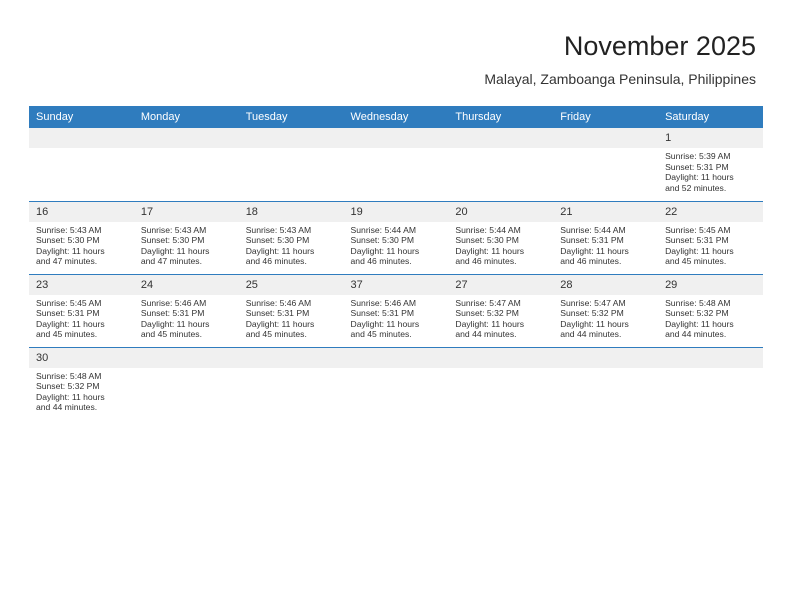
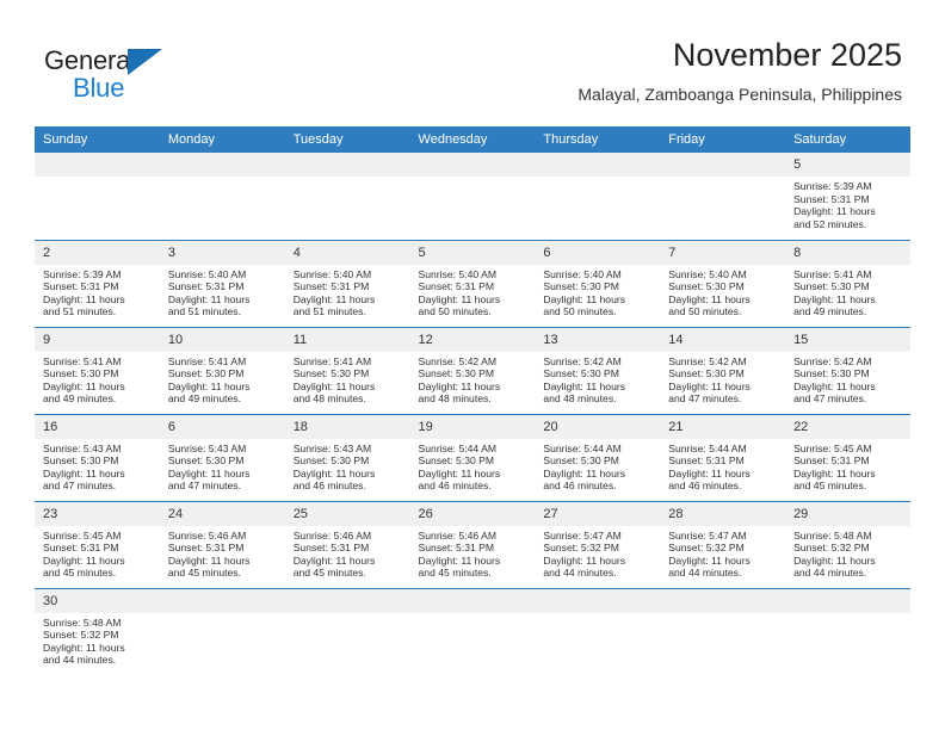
+ General
+ Blue
  November 2025
  Malayal, Zamboanga Peninsula, Philippines
  Sunday	Monday	Tuesday	Wednesday	Thursday	Friday	Saturday
- 						1Sunrise: 5:39 AMSunset: 5:31 PMDaylight: 11 hoursand 52 minutes.
+ 						5Sunrise: 5:39 AMSunset: 5:31 PMDaylight: 11 hoursand 52 minutes.
+ 2Sunrise: 5:39 AMSunset: 5:31 PMDaylight: 11 hoursand 51 minutes.	3Sunrise: 5:40 AMSunset: 5:31 PMDaylight: 11 hoursand 51 minutes.	4Sunrise: 5:40 AMSunset: 5:31 PMDaylight: 11 hoursand 51 minutes.	5Sunrise: 5:40 AMSunset: 5:31 PMDaylight: 11 hoursand 50 minutes.	6Sunrise: 5:40 AMSunset: 5:30 PMDaylight: 11 hoursand 50 minutes.	7Sunrise: 5:40 AMSunset: 5:30 PMDaylight: 11 hoursand 50 minutes.	8Sunrise: 5:41 AMSunset: 5:30 PMDaylight: 11 hoursand 49 minutes.
+ 9Sunrise: 5:41 AMSunset: 5:30 PMDaylight: 11 hoursand 49 minutes.	10Sunrise: 5:41 AMSunset: 5:30 PMDaylight: 11 hoursand 49 minutes.	11Sunrise: 5:41 AMSunset: 5:30 PMDaylight: 11 hoursand 48 minutes.	12Sunrise: 5:42 AMSunset: 5:30 PMDaylight: 11 hoursand 48 minutes.	13Sunrise: 5:42 AMSunset: 5:30 PMDaylight: 11 hoursand 48 minutes.	14Sunrise: 5:42 AMSunset: 5:30 PMDaylight: 11 hoursand 47 minutes.	15Sunrise: 5:42 AMSunset: 5:30 PMDaylight: 11 hoursand 47 minutes.
- 16Sunrise: 5:43 AMSunset: 5:30 PMDaylight: 11 hoursand 47 minutes.	17Sunrise: 5:43 AMSunset: 5:30 PMDaylight: 11 hoursand 47 minutes.	18Sunrise: 5:43 AMSunset: 5:30 PMDaylight: 11 hoursand 46 minutes.	19Sunrise: 5:44 AMSunset: 5:30 PMDaylight: 11 hoursand 46 minutes.	20Sunrise: 5:44 AMSunset: 5:30 PMDaylight: 11 hoursand 46 minutes.	21Sunrise: 5:44 AMSunset: 5:31 PMDaylight: 11 hoursand 46 minutes.	22Sunrise: 5:45 AMSunset: 5:31 PMDaylight: 11 hoursand 45 minutes.
+ 16Sunrise: 5:43 AMSunset: 5:30 PMDaylight: 11 hoursand 47 minutes.	6Sunrise: 5:43 AMSunset: 5:30 PMDaylight: 11 hoursand 47 minutes.	18Sunrise: 5:43 AMSunset: 5:30 PMDaylight: 11 hoursand 46 minutes.	19Sunrise: 5:44 AMSunset: 5:30 PMDaylight: 11 hoursand 46 minutes.	20Sunrise: 5:44 AMSunset: 5:30 PMDaylight: 11 hoursand 46 minutes.	21Sunrise: 5:44 AMSunset: 5:31 PMDaylight: 11 hoursand 46 minutes.	22Sunrise: 5:45 AMSunset: 5:31 PMDaylight: 11 hoursand 45 minutes.
- 23Sunrise: 5:45 AMSunset: 5:31 PMDaylight: 11 hoursand 45 minutes.	24Sunrise: 5:46 AMSunset: 5:31 PMDaylight: 11 hoursand 45 minutes.	25Sunrise: 5:46 AMSunset: 5:31 PMDaylight: 11 hoursand 45 minutes.	37Sunrise: 5:46 AMSunset: 5:31 PMDaylight: 11 hoursand 45 minutes.	27Sunrise: 5:47 AMSunset: 5:32 PMDaylight: 11 hoursand 44 minutes.	28Sunrise: 5:47 AMSunset: 5:32 PMDaylight: 11 hoursand 44 minutes.	29Sunrise: 5:48 AMSunset: 5:32 PMDaylight: 11 hoursand 44 minutes.
+ 23Sunrise: 5:45 AMSunset: 5:31 PMDaylight: 11 hoursand 45 minutes.	24Sunrise: 5:46 AMSunset: 5:31 PMDaylight: 11 hoursand 45 minutes.	25Sunrise: 5:46 AMSunset: 5:31 PMDaylight: 11 hoursand 45 minutes.	26Sunrise: 5:46 AMSunset: 5:31 PMDaylight: 11 hoursand 45 minutes.	27Sunrise: 5:47 AMSunset: 5:32 PMDaylight: 11 hoursand 44 minutes.	28Sunrise: 5:47 AMSunset: 5:32 PMDaylight: 11 hoursand 44 minutes.	29Sunrise: 5:48 AMSunset: 5:32 PMDaylight: 11 hoursand 44 minutes.
  30Sunrise: 5:48 AMSunset: 5:32 PMDaylight: 11 hoursand 44 minutes.
